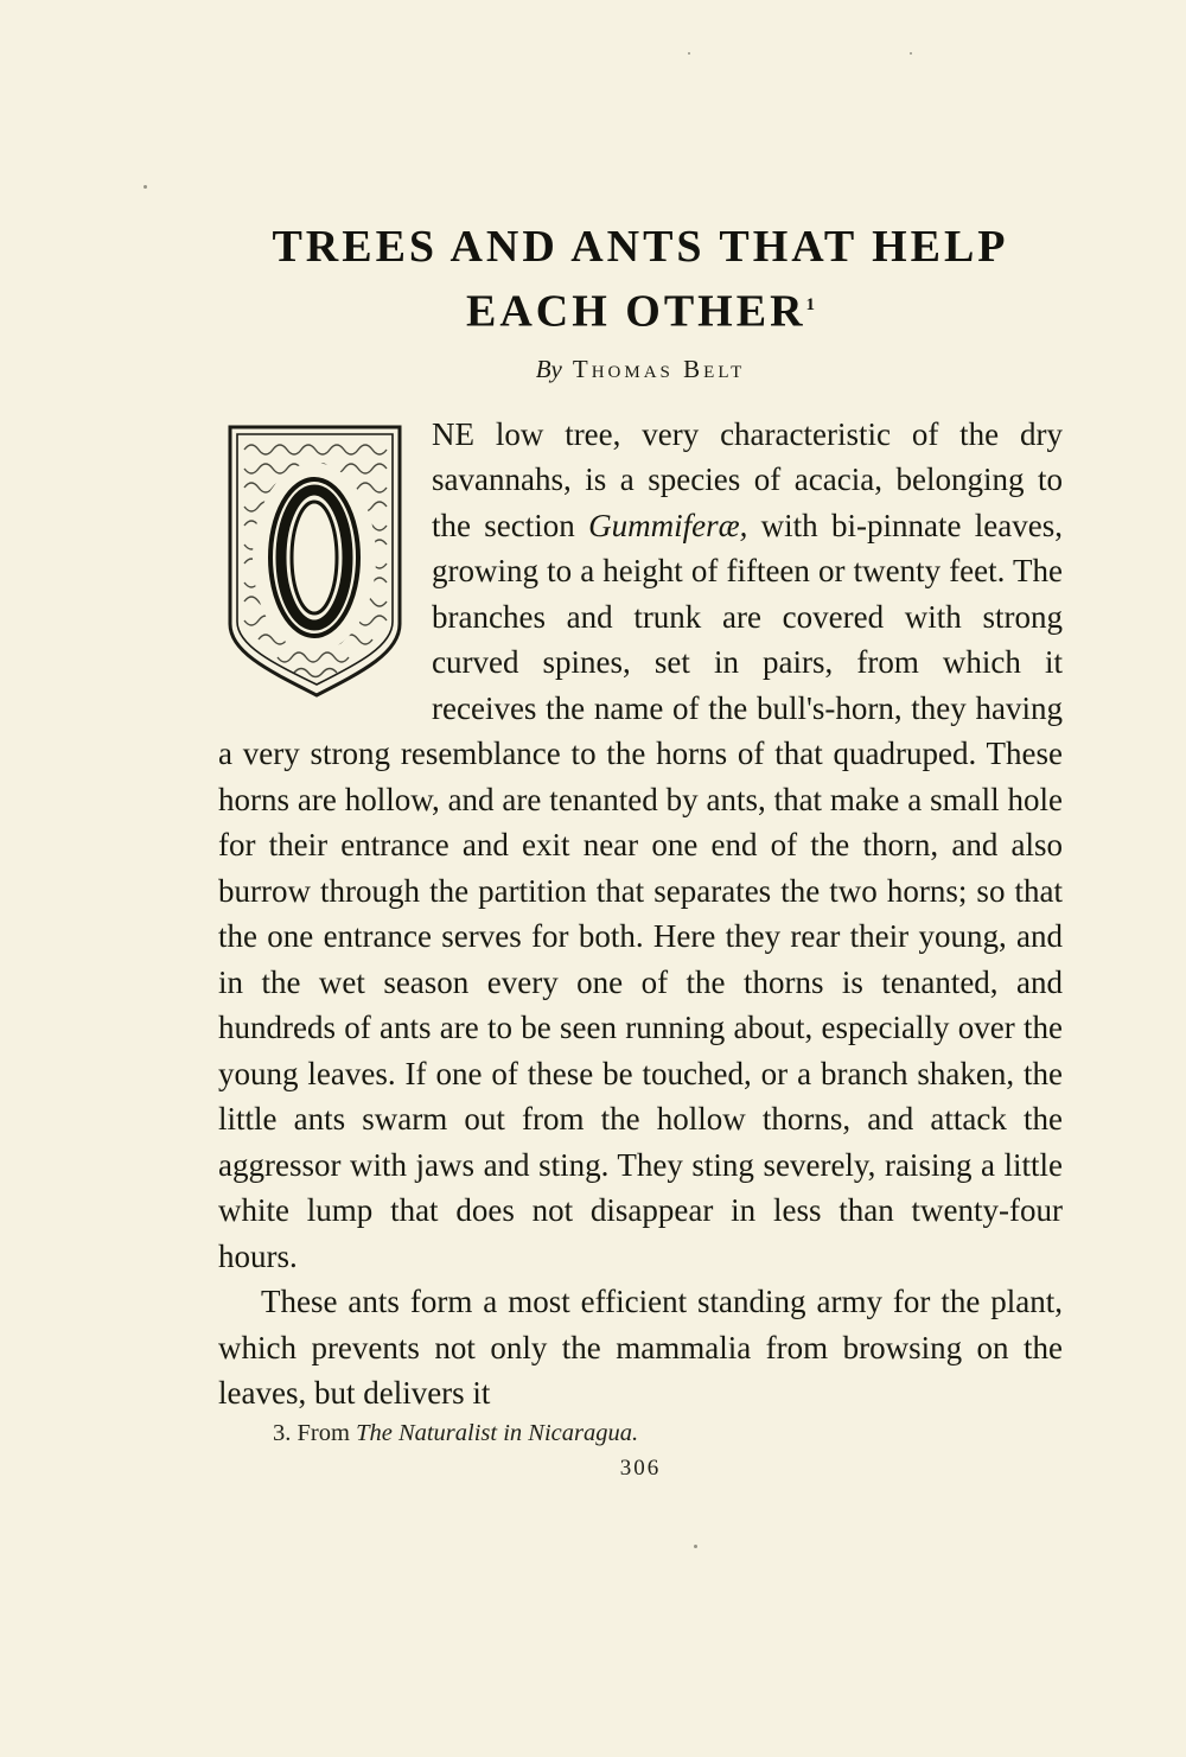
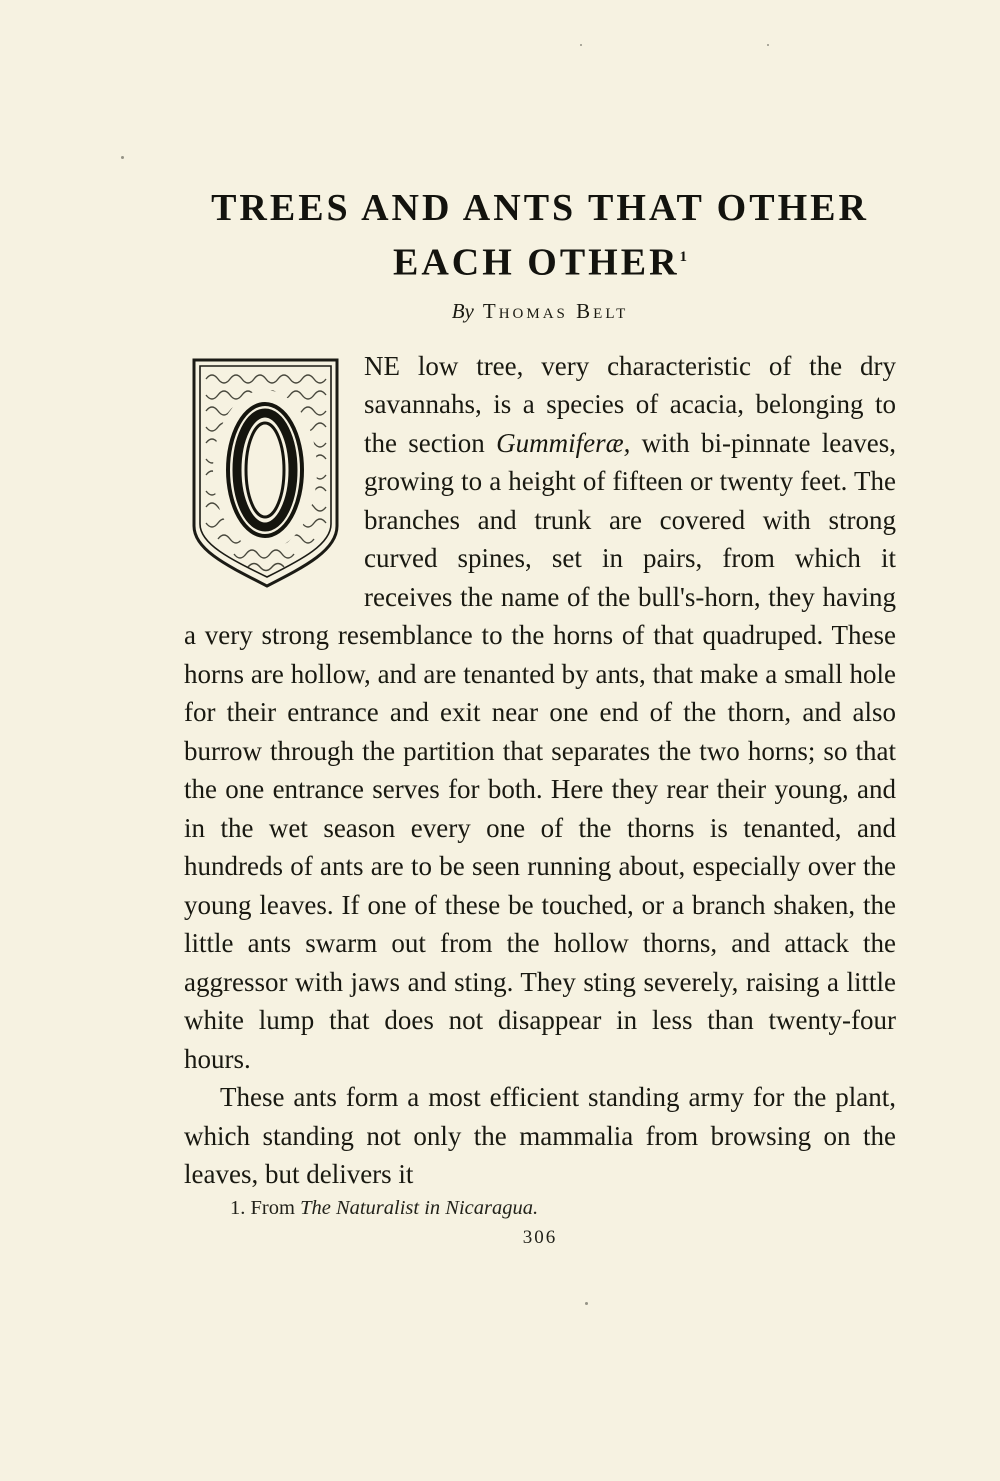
- TREES AND ANTS THAT HELP
+ TREES AND ANTS THAT OTHER
  EACH OTHER1
  By Thomas Belt
  NE low tree, very characteristic of the dry savannahs, is a species of acacia, belonging to the section Gummiferæ, with bi-pinnate leaves, growing to a height of fifteen or twenty feet. The branches and trunk are covered with strong curved spines, set in pairs, from which it receives the name of the bull's-horn, they having a very strong resemblance to the horns of that quadruped. These horns are hollow, and are tenanted by ants, that make a small hole for their entrance and exit near one end of the thorn, and also burrow through the partition that separates the two horns; so that the one entrance serves for both. Here they rear their young, and in the wet season every one of the thorns is tenanted, and hundreds of ants are to be seen running about, especially over the young leaves. If one of these be touched, or a branch shaken, the little ants swarm out from the hollow thorns, and attack the aggressor with jaws and sting. They sting severely, raising a little white lump that does not disappear in less than twenty-four hours.
- These ants form a most efficient standing army for the plant, which prevents not only the mammalia from browsing on the leaves, but delivers it
+ These ants form a most efficient standing army for the plant, which standing not only the mammalia from browsing on the leaves, but delivers it
- 3. From The Naturalist in Nicaragua.
+ 1. From The Naturalist in Nicaragua.
  306
